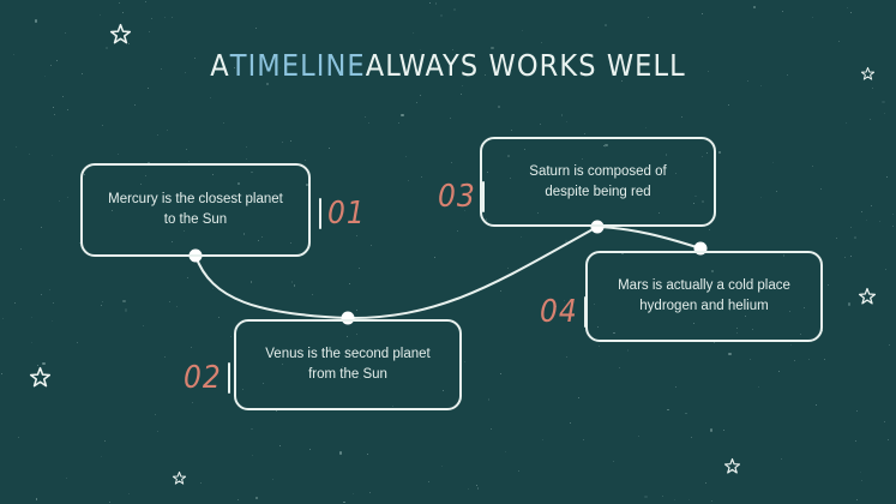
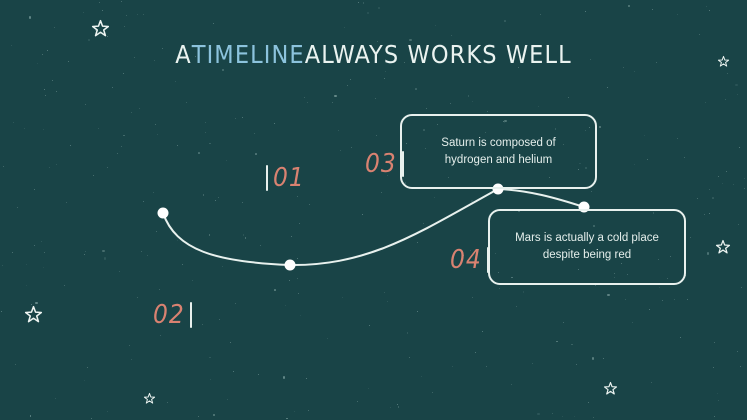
  A TIMELINE ALWAYS WORKS WELL
- Mercury is the closest planet
- to the Sun
  01
- Venus is the second planet
- from the Sun
  02
  Saturn is composed of
- despite being red
+ hydrogen and helium
  03
  Mars is actually a cold place
- hydrogen and helium
+ despite being red
  04
